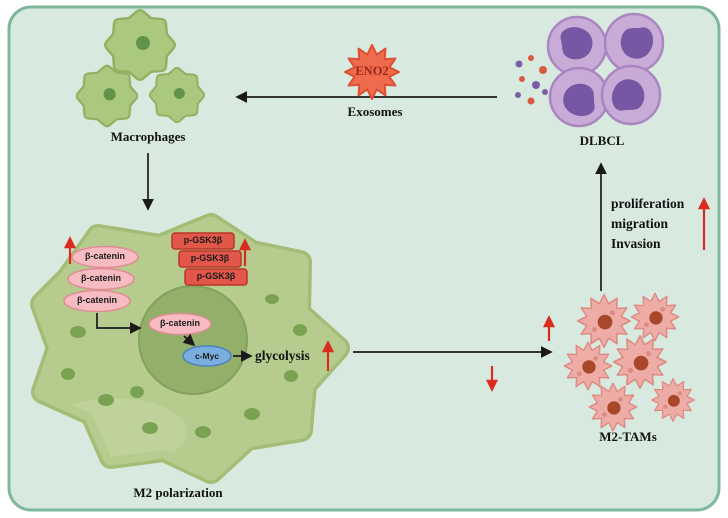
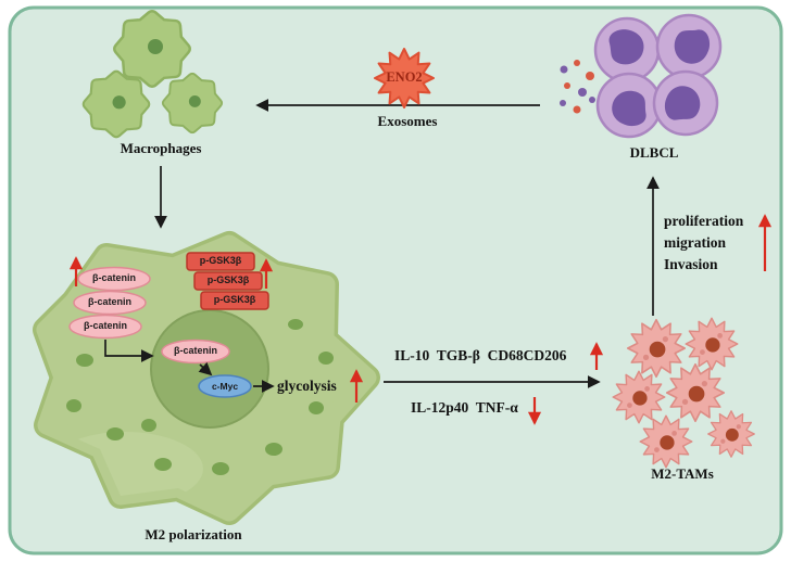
  Macrophages
  ENO2
  Exosomes
  DLBCL
  β-catenin
  β-catenin
  β-catenin
  p-GSK3β
  p-GSK3β
  p-GSK3β
  β-catenin
  c-Myc
  glycolysis
+ IL-10 TGB-β CD68CD206
+ IL-12p40 TNF-α
  M2-TAMs
  proliferation
  migration
  Invasion
  M2 polarization
